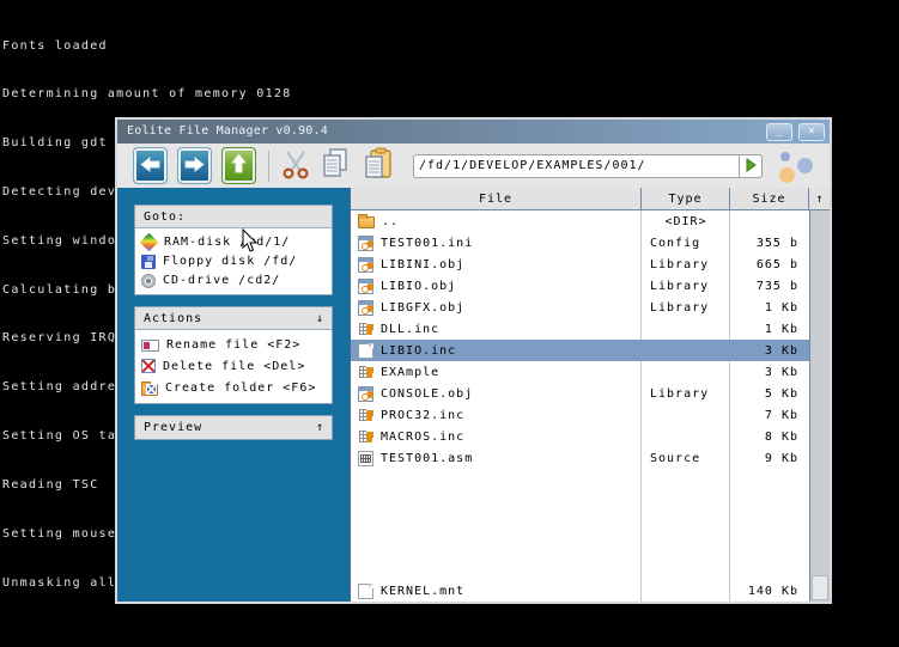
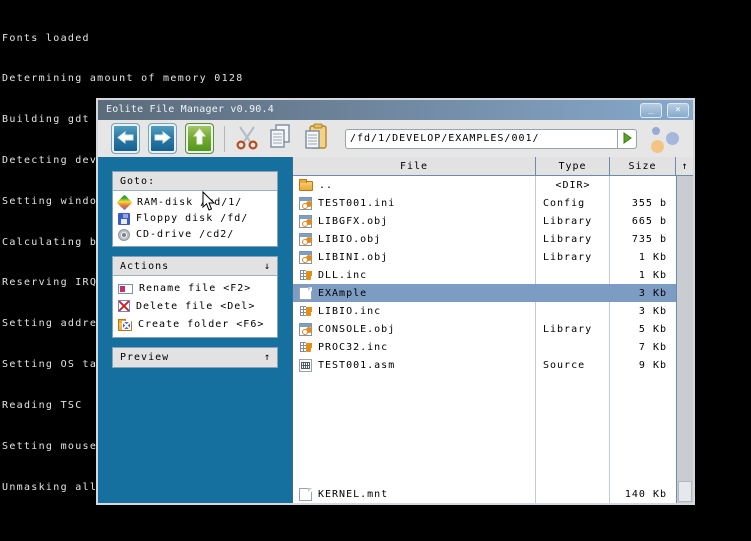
  Fonts loaded
  Determining amount of memory 0128
  Detecting dev
  Setting OS ta
  Reading TSC
  Setting mouse
  Unmasking all
  Eolite File Manager v0.90.4
  _
  ×
  /fd/1/DEVELOP/EXAMPLES/001/
  Goto:
  RAM-diskd/1/
  Floppy disk /fd/
  CD-drive /cd2/
  Actions
  ↓
  Rename file <F2>
  Delete file <Del>
  Create folder <F6>
  Preview
  ↑
  File
  Type
  Size
  ↑
  ..
  <DIR>
  TEST001.ini
  Config
  355 b
- LIBINI.obj
+ LIBGFX.obj
  Library
  665 b
  LIBIO.obj
  Library
  735 b
- LIBGFX.obj
+ LIBINI.obj
  Library
  1 Kb
  DLL.inc
  1 Kb
- LIBIO.inc
+ EXAmple
  3 Kb
- EXAmple
+ LIBIO.inc
  3 Kb
  CONSOLE.obj
  Library
  5 Kb
  PROC32.inc
  7 Kb
- MACROS.inc
- 8 Kb
  TEST001.asm
  Source
  9 Kb
  KERNEL.mnt
  140 Kb
